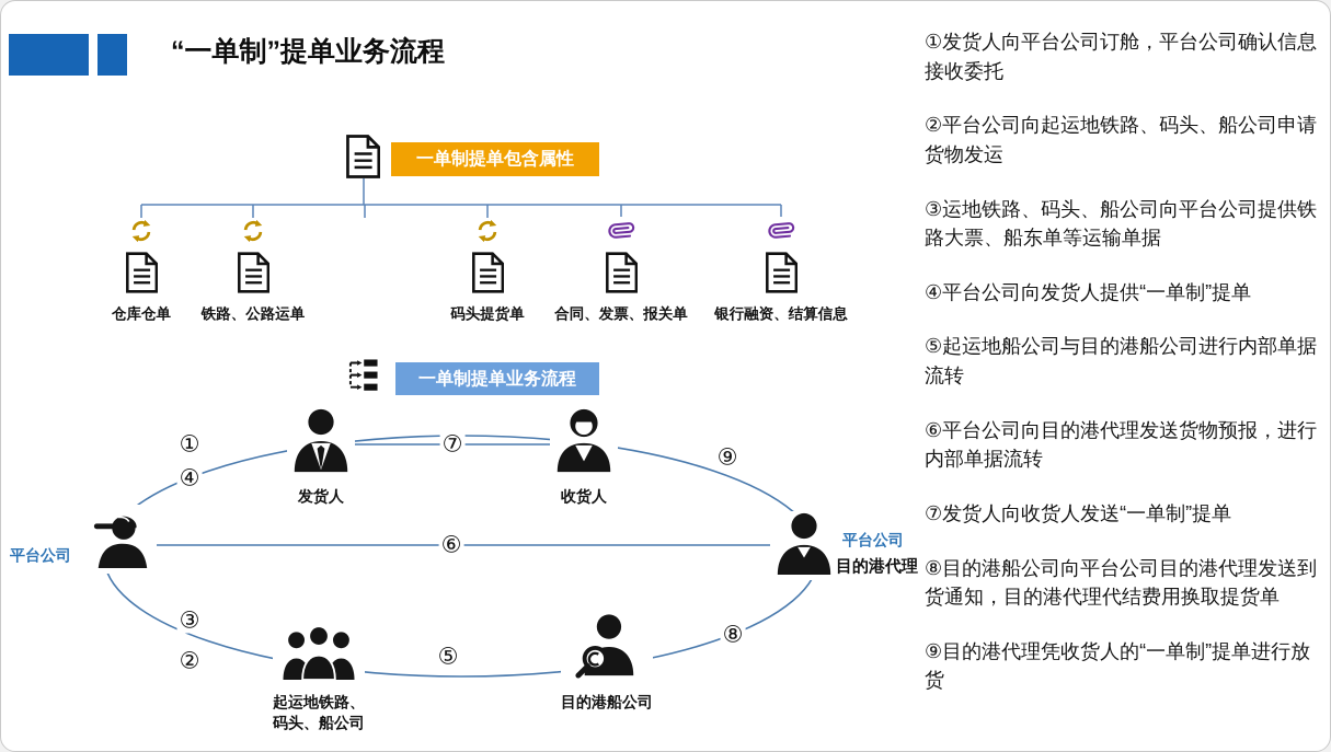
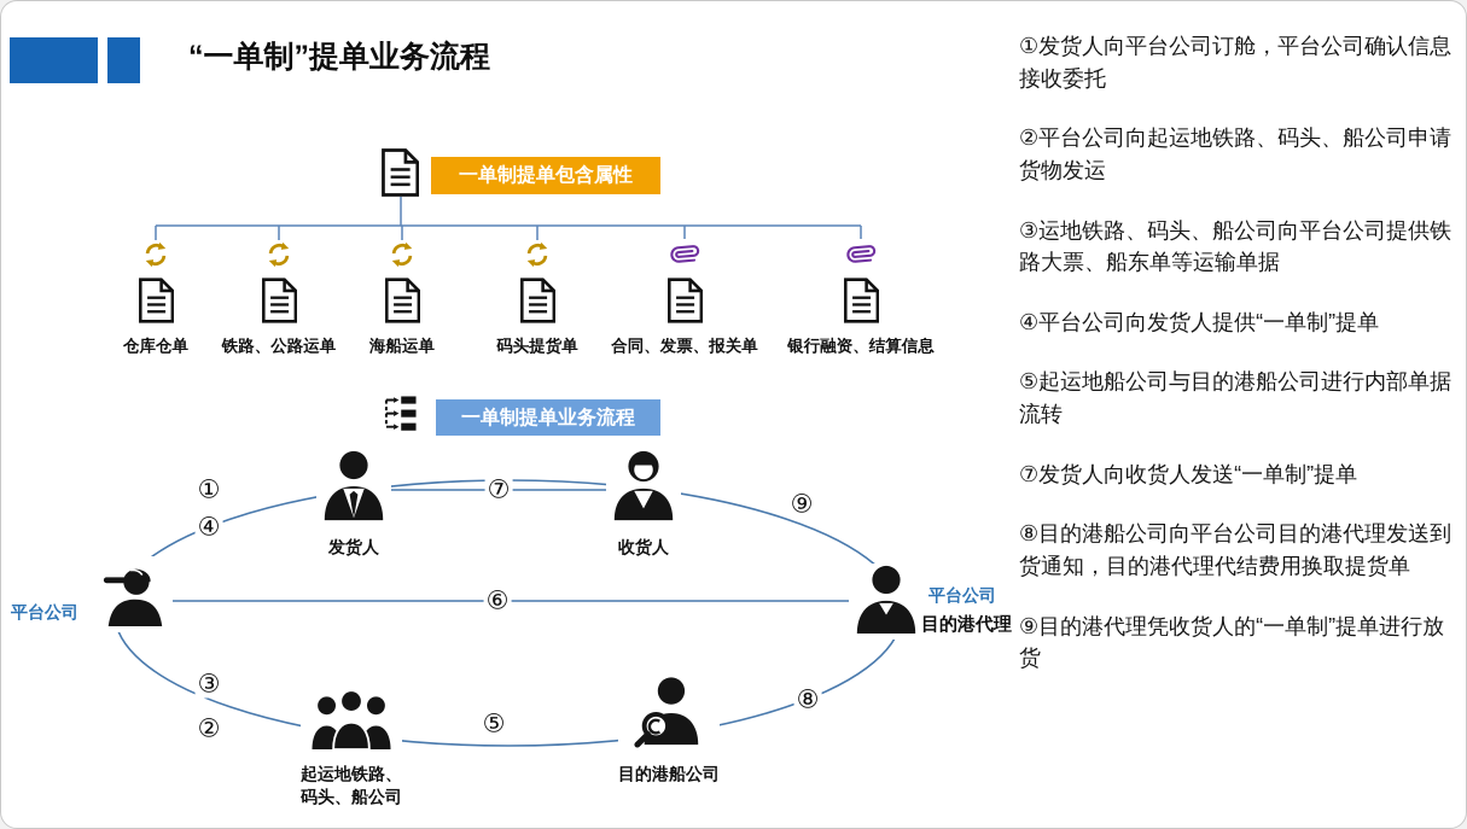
  “一单制”提单业务流程
  一单制提单包含属性
  仓库仓单
  铁路、公路运单
+ 海船运单
  码头提货单
  合同、发票、报关单
  银行融资、结算信息
  一单制提单业务流程
  发货人
  收货人
  平台公司
  平台公司
  目的港代理
  起运地铁路、
  码头、船公司
  目的港船公司
  ①
  ④
  ⑦
  ⑨
  ⑥
  ③
  ②
  ⑤
  ⑧
  ①发货人向平台公司订舱，平台公司确认信息接收委托
  ②平台公司向起运地铁路、码头、船公司申请货物发运
  ③运地铁路、码头、船公司向平台公司提供铁路大票、船东单等运输单据
  ④平台公司向发货人提供“一单制”提单
  ⑤起运地船公司与目的港船公司进行内部单据流转
- ⑥平台公司向目的港代理发送货物预报，进行内部单据流转
  ⑦发货人向收货人发送“一单制”提单
  ⑧目的港船公司向平台公司目的港代理发送到货通知，目的港代理代结费用换取提货单
  ⑨目的港代理凭收货人的“一单制”提单进行放货
